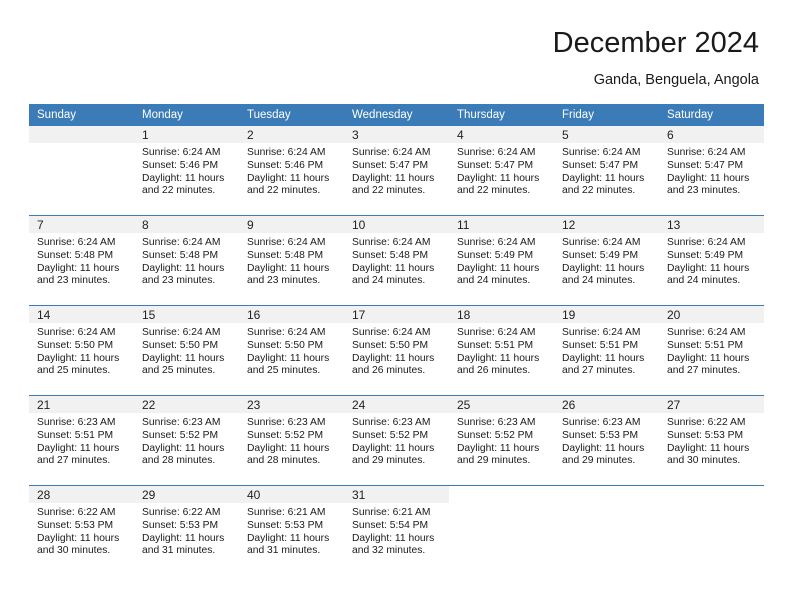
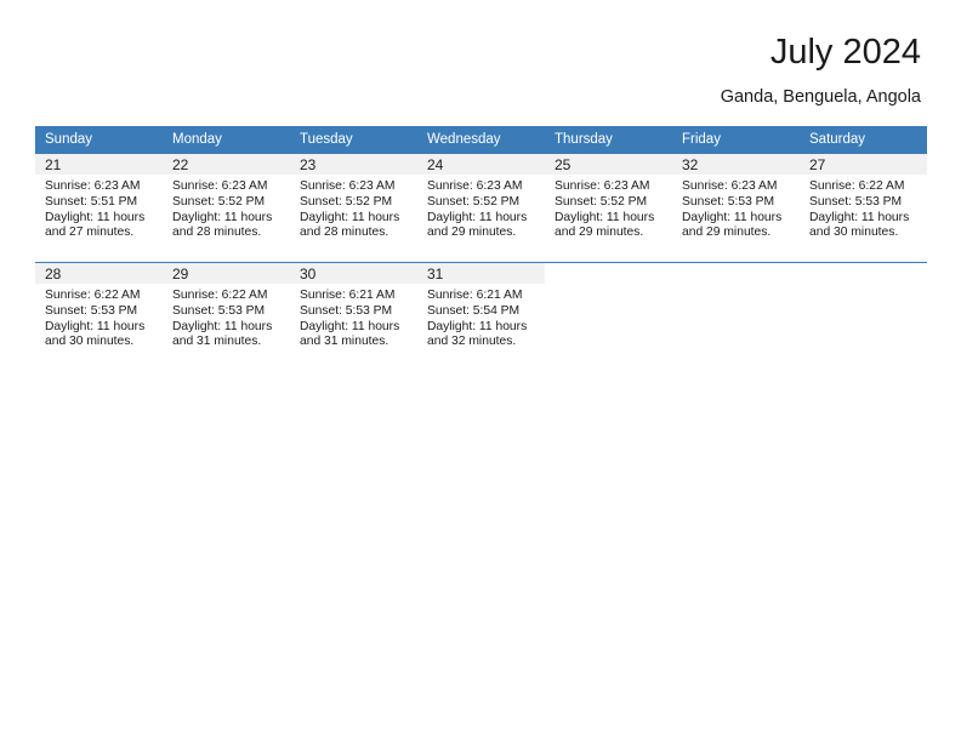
- December 2024
+ July 2024
  Ganda, Benguela, Angola
  Sunday	Monday	Tuesday	Wednesday	Thursday	Friday	Saturday
- 	1Sunrise: 6:24 AMSunset: 5:46 PMDaylight: 11 hoursand 22 minutes.	2Sunrise: 6:24 AMSunset: 5:46 PMDaylight: 11 hoursand 22 minutes.	3Sunrise: 6:24 AMSunset: 5:47 PMDaylight: 11 hoursand 22 minutes.	4Sunrise: 6:24 AMSunset: 5:47 PMDaylight: 11 hoursand 22 minutes.	5Sunrise: 6:24 AMSunset: 5:47 PMDaylight: 11 hoursand 22 minutes.	6Sunrise: 6:24 AMSunset: 5:47 PMDaylight: 11 hoursand 23 minutes.
- 7Sunrise: 6:24 AMSunset: 5:48 PMDaylight: 11 hoursand 23 minutes.	8Sunrise: 6:24 AMSunset: 5:48 PMDaylight: 11 hoursand 23 minutes.	9Sunrise: 6:24 AMSunset: 5:48 PMDaylight: 11 hoursand 23 minutes.	10Sunrise: 6:24 AMSunset: 5:48 PMDaylight: 11 hoursand 24 minutes.	11Sunrise: 6:24 AMSunset: 5:49 PMDaylight: 11 hoursand 24 minutes.	12Sunrise: 6:24 AMSunset: 5:49 PMDaylight: 11 hoursand 24 minutes.	13Sunrise: 6:24 AMSunset: 5:49 PMDaylight: 11 hoursand 24 minutes.
- 14Sunrise: 6:24 AMSunset: 5:50 PMDaylight: 11 hoursand 25 minutes.	15Sunrise: 6:24 AMSunset: 5:50 PMDaylight: 11 hoursand 25 minutes.	16Sunrise: 6:24 AMSunset: 5:50 PMDaylight: 11 hoursand 25 minutes.	17Sunrise: 6:24 AMSunset: 5:50 PMDaylight: 11 hoursand 26 minutes.	18Sunrise: 6:24 AMSunset: 5:51 PMDaylight: 11 hoursand 26 minutes.	19Sunrise: 6:24 AMSunset: 5:51 PMDaylight: 11 hoursand 27 minutes.	20Sunrise: 6:24 AMSunset: 5:51 PMDaylight: 11 hoursand 27 minutes.
- 21Sunrise: 6:23 AMSunset: 5:51 PMDaylight: 11 hoursand 27 minutes.	22Sunrise: 6:23 AMSunset: 5:52 PMDaylight: 11 hoursand 28 minutes.	23Sunrise: 6:23 AMSunset: 5:52 PMDaylight: 11 hoursand 28 minutes.	24Sunrise: 6:23 AMSunset: 5:52 PMDaylight: 11 hoursand 29 minutes.	25Sunrise: 6:23 AMSunset: 5:52 PMDaylight: 11 hoursand 29 minutes.	26Sunrise: 6:23 AMSunset: 5:53 PMDaylight: 11 hoursand 29 minutes.	27Sunrise: 6:22 AMSunset: 5:53 PMDaylight: 11 hoursand 30 minutes.
+ 21Sunrise: 6:23 AMSunset: 5:51 PMDaylight: 11 hoursand 27 minutes.	22Sunrise: 6:23 AMSunset: 5:52 PMDaylight: 11 hoursand 28 minutes.	23Sunrise: 6:23 AMSunset: 5:52 PMDaylight: 11 hoursand 28 minutes.	24Sunrise: 6:23 AMSunset: 5:52 PMDaylight: 11 hoursand 29 minutes.	25Sunrise: 6:23 AMSunset: 5:52 PMDaylight: 11 hoursand 29 minutes.	32Sunrise: 6:23 AMSunset: 5:53 PMDaylight: 11 hoursand 29 minutes.	27Sunrise: 6:22 AMSunset: 5:53 PMDaylight: 11 hoursand 30 minutes.
- 28Sunrise: 6:22 AMSunset: 5:53 PMDaylight: 11 hoursand 30 minutes.	29Sunrise: 6:22 AMSunset: 5:53 PMDaylight: 11 hoursand 31 minutes.	40Sunrise: 6:21 AMSunset: 5:53 PMDaylight: 11 hoursand 31 minutes.	31Sunrise: 6:21 AMSunset: 5:54 PMDaylight: 11 hoursand 32 minutes.
+ 28Sunrise: 6:22 AMSunset: 5:53 PMDaylight: 11 hoursand 30 minutes.	29Sunrise: 6:22 AMSunset: 5:53 PMDaylight: 11 hoursand 31 minutes.	30Sunrise: 6:21 AMSunset: 5:53 PMDaylight: 11 hoursand 31 minutes.	31Sunrise: 6:21 AMSunset: 5:54 PMDaylight: 11 hoursand 32 minutes.
